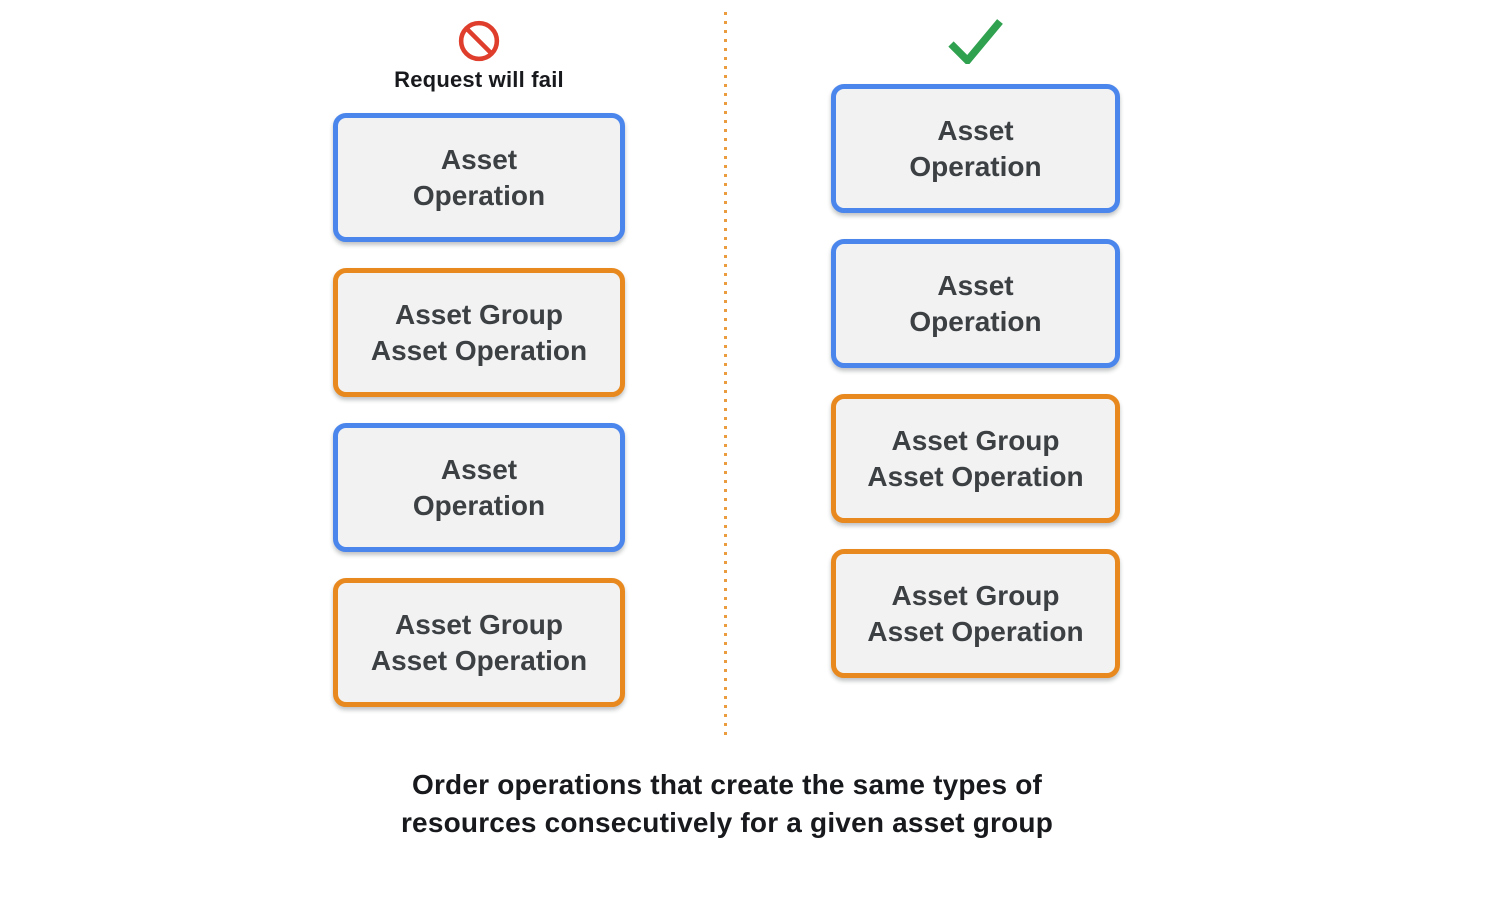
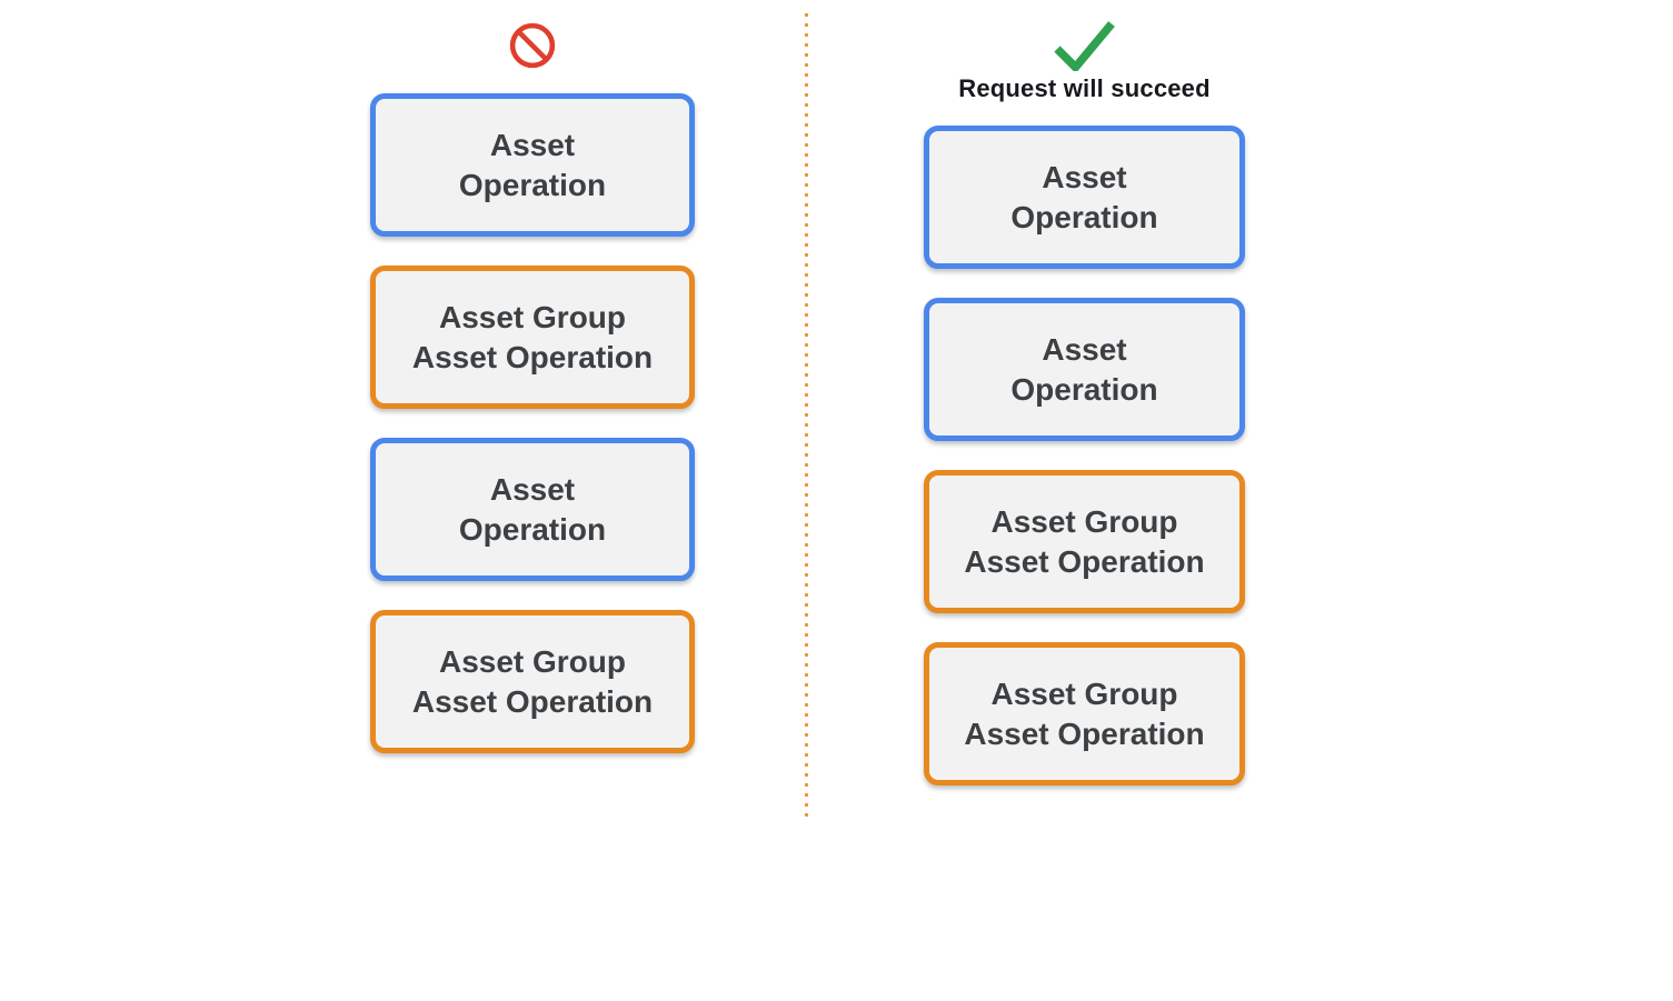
- Request will fail
  Asset
  Operation
  Asset Group
  Asset Operation
  Asset
  Operation
  Asset Group
  Asset Operation
+ Request will succeed
  Asset
  Operation
  Asset
  Operation
  Asset Group
  Asset Operation
  Asset Group
  Asset Operation
- Order operations that create the same types of
- resources consecutively for a given asset group
